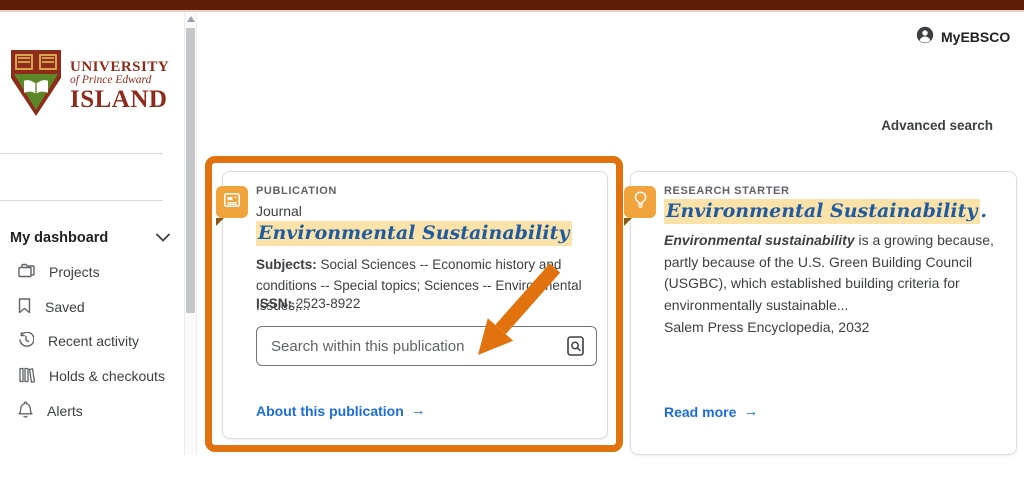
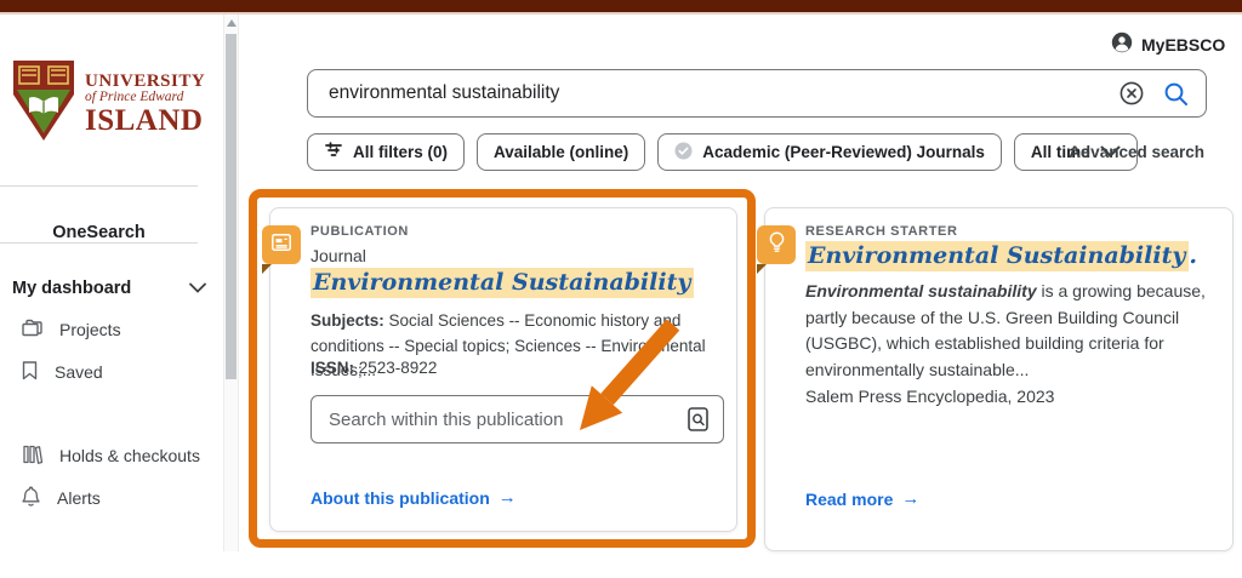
  UNIVERSITY
  of Prince Edward
  ISLAND
+ OneSearch
  My dashboard
  Projects
  Saved
- Recent activity
  Holds & checkouts
  Alerts
  MyEBSCO
+ environmental sustainability
+ All filters (0)
+ Available (online)
+ Academic (Peer-Reviewed) Journals
+ All time
  Advanced search
  PUBLICATION
  Journal
  Environmental Sustainability
  Subjects: Social Sciences -- Economic history ad conditions -- Special topics; Sciences -- Enviroental Issues;...
  ISSN: 2523-8922
  Search within this publication
  About this publication
  →
  RESEARCH STARTER
  Environmental Sustainability .
  Environmental sustainability is a growing because, partly because of the U.S. Green Building Council (USGBC), which established building criteria for environmentally sustainable...
- Salem Press Encyclopedia, 2032
+ Salem Press Encyclopedia, 2023
  Read more
  →
